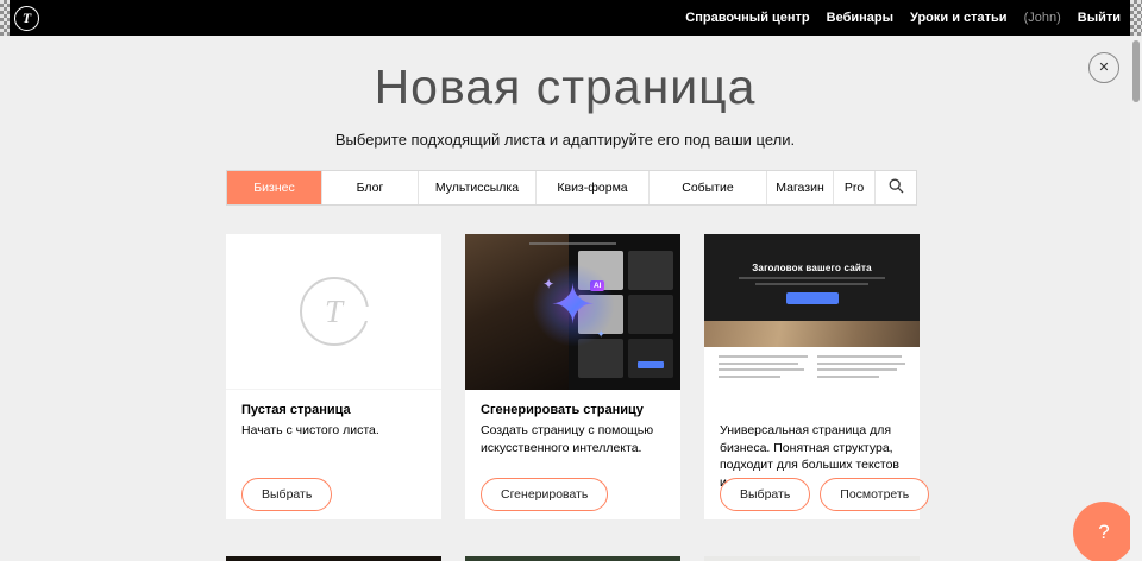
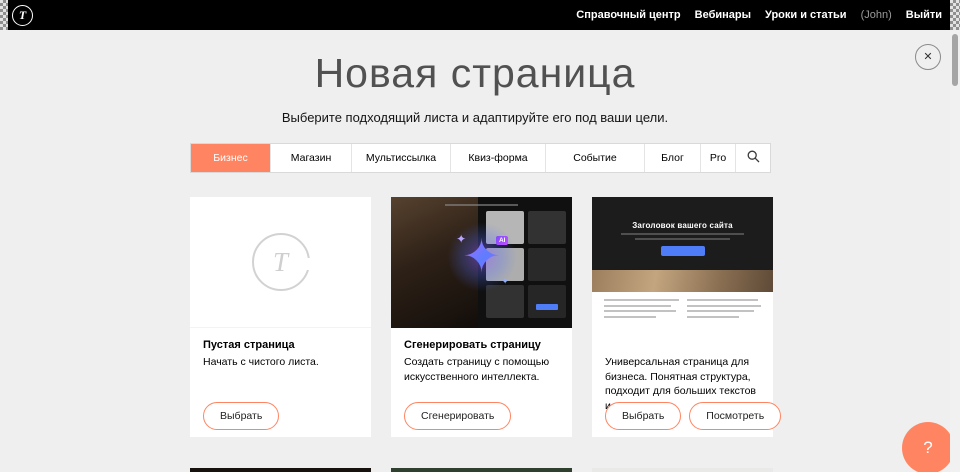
  T
  Справочный центр
  Вебинары
  Уроки и статьи
  (John)
  Выйти
  ✕
  Новая страница
  Выберите подходящий листа и адаптируйте его под ваши цели.
  Бизнес
- Блог
+ Магазин
  Мультиссылка
  Квиз-форма
  Событие
- Магазин
+ Блог
  Pro
  T
  Пустая страница
  Начать с чистого листа.
  Выбрать
  ✦
  ✦
  ✦
  Сгенерировать страницу
  Создать страницу с помощью искусственного интеллекта.
  Сгенерировать
  Заголовок вашего сайта
  Универсальная страница для бизнеса. Понятная структура, подходит для больших текстов
  Выбрать
  Посмотреть
  ?
